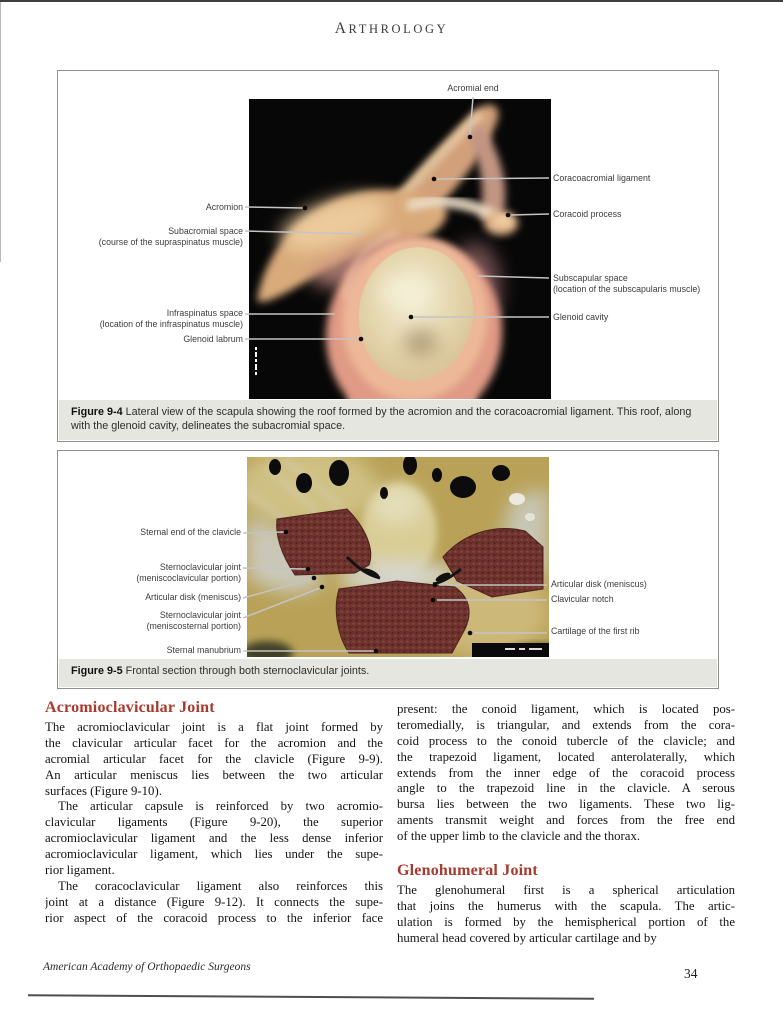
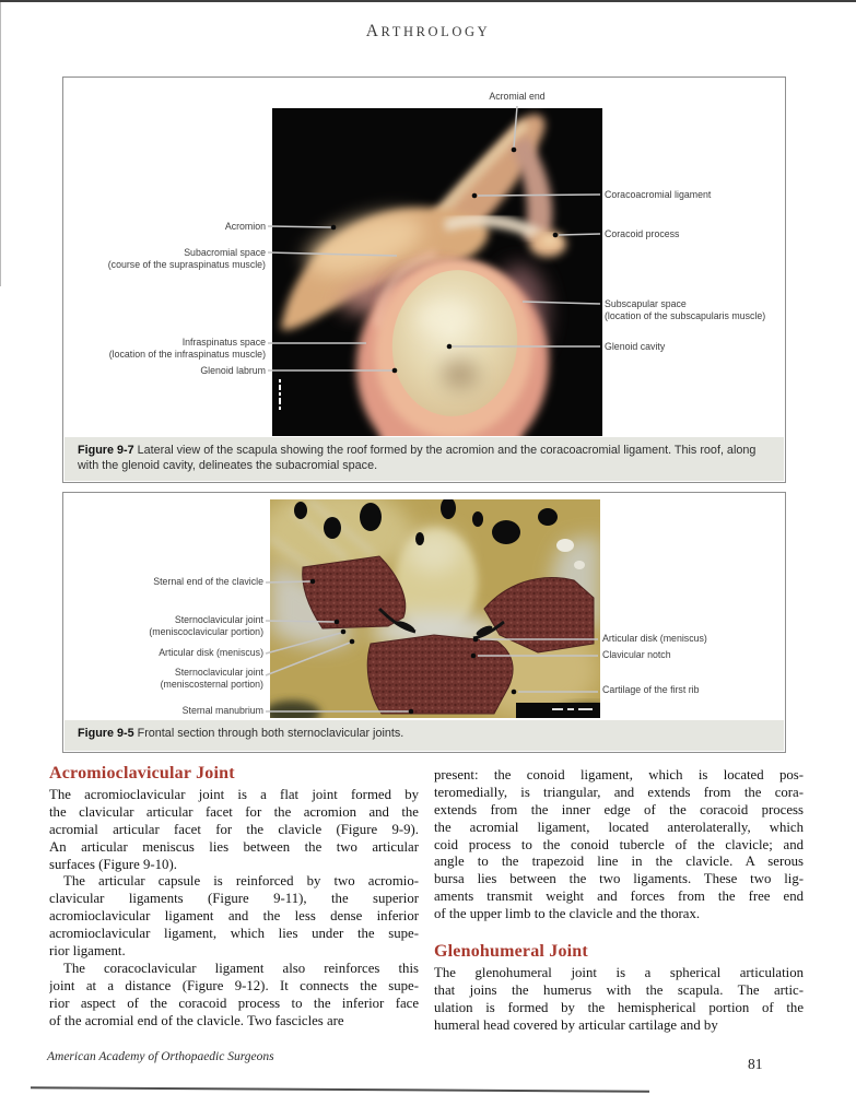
  ARTHROLOGY
  Acromial end
  Acromion
  Subacromial space
  (course of the supraspinatus muscle)
  Infraspinatus space
  (location of the infraspinatus muscle)
  Glenoid labrum
  Coracoacromial ligament
  Coracoid process
  Subscapular space
  (location of the subscapularis muscle)
  Glenoid cavity
- Figure 9-4 Lateral view of the scapula showing the roof formed by the acromion and the coracoacromial ligament. This roof, along with the glenoid cavity, delineates the subacromial space.
+ Figure 9-7 Lateral view of the scapula showing the roof formed by the acromion and the coracoacromial ligament. This roof, along with the glenoid cavity, delineates the subacromial space.
  Sternal end of the clavicle
  Sternoclavicular joint
  (meniscoclavicular portion)
  Articular disk (meniscus)
  Sternoclavicular joint
  (meniscosternal portion)
  Sternal manubrium
  Articular disk (meniscus)
  Clavicular notch
  Cartilage of the first rib
  Figure 9-5 Frontal section through both sternoclavicular joints.
  Acromioclavicular Joint
  The acromioclavicular joint is a flat joint formed by
  the clavicular articular facet for the acromion and the
  acromial articular facet for the clavicle (Figure 9-9).
  An articular meniscus lies between the two articular
  surfaces (Figure 9-10).
  The articular capsule is reinforced by two acromio-
- clavicular ligaments (Figure 9-20), the superior
+ clavicular ligaments (Figure 9-11), the superior
  acromioclavicular ligament and the less dense inferior
  acromioclavicular ligament, which lies under the supe-
  rior ligament.
  The coracoclavicular ligament also reinforces this
  joint at a distance (Figure 9-12). It connects the supe-
  rior aspect of the coracoid process to the inferior face
+ of the acromial end of the clavicle. Two fascicles are
  present: the conoid ligament, which is located pos-
  teromedially, is triangular, and extends from the cora-
- coid process to the conoid tubercle of the clavicle; and
+ extends from the inner edge of the coracoid process
- the trapezoid ligament, located anterolaterally, which
+ the acromial ligament, located anterolaterally, which
- extends from the inner edge of the coracoid process
+ coid process to the conoid tubercle of the clavicle; and
  angle to the trapezoid line in the clavicle. A serous
  bursa lies between the two ligaments. These two lig-
  aments transmit weight and forces from the free end
  of the upper limb to the clavicle and the thorax.
  Glenohumeral Joint
- The glenohumeral first is a spherical articulation
+ The glenohumeral joint is a spherical articulation
  that joins the humerus with the scapula. The artic-
  ulation is formed by the hemispherical portion of the
  humeral head covered by articular cartilage and by
  American Academy of Orthopaedic Surgeons
- 34
+ 81
